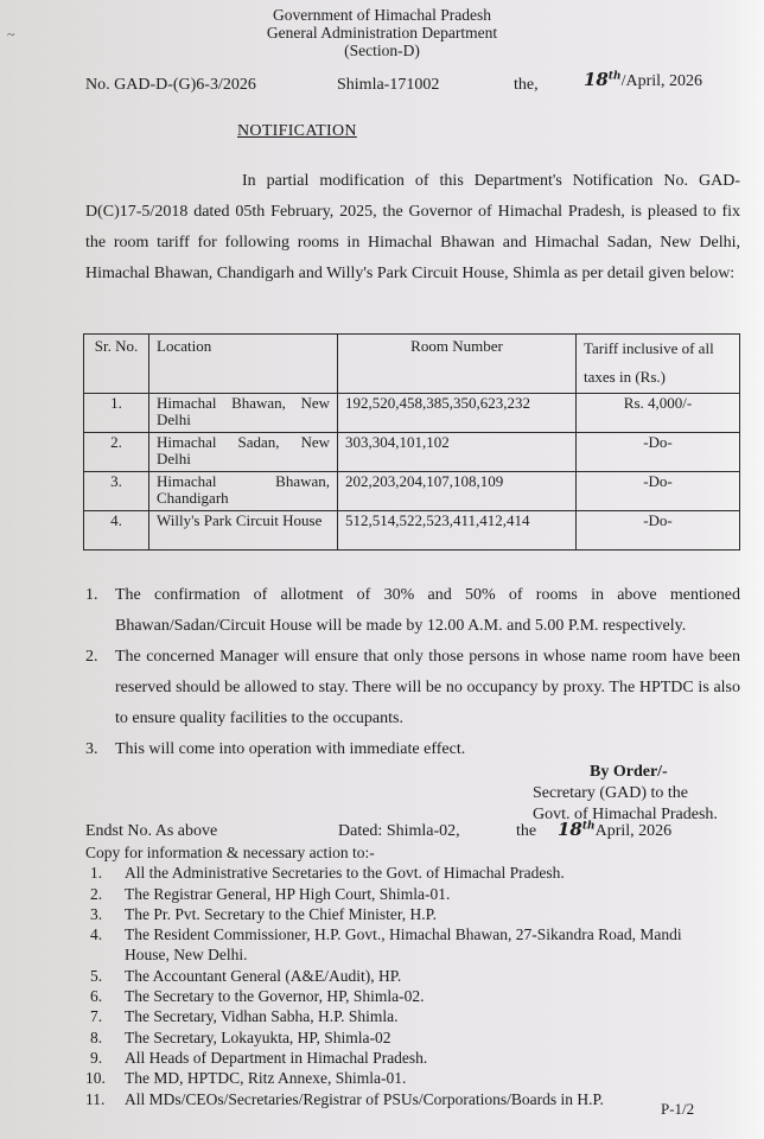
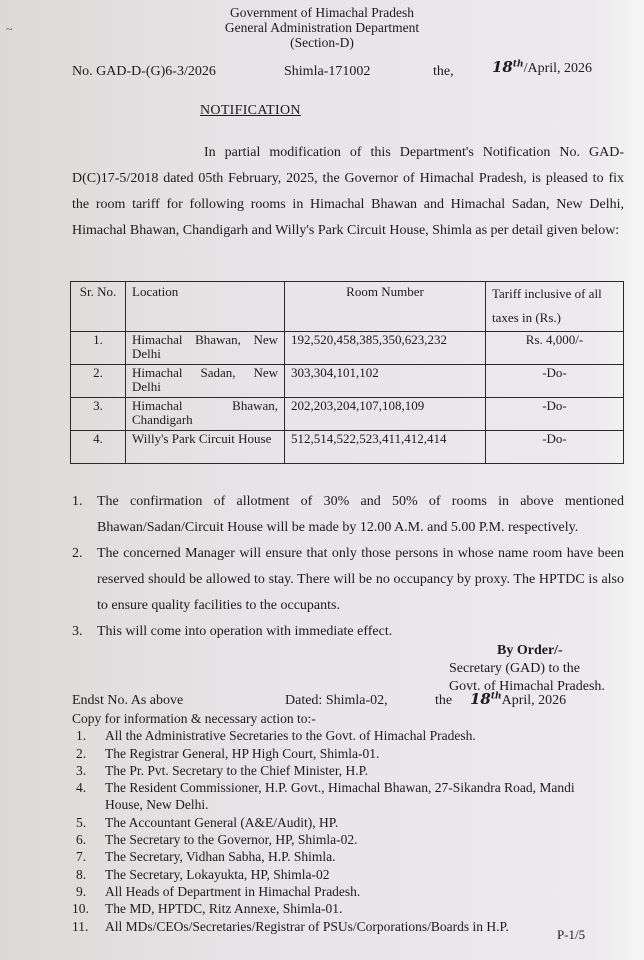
  ~
  Government of Himachal Pradesh
  General Administration Department
  (Section-D)
  No. GAD-D-(G)6-3/2026
  Shimla-171002
  the,
  18th/April, 2026
  NOTIFICATION
  In partial modification of this Department's Notification No. GAD-D(C)17-5/2018 dated 05th February, 2025, the Governor of Himachal Pradesh, is pleased to fix the room tariff for following rooms in Himachal Bhawan and Himachal Sadan, New Delhi, Himachal Bhawan, Chandigarh and Willy's Park Circuit House, Shimla as per detail given below:
  Sr. No.	Location	Room Number	Tariff inclusive of all taxes in (Rs.)
  1.	Himachal Bhawan, New Delhi	192,520,458,385,350,623,232	Rs. 4,000/-
  2.	Himachal Sadan, New Delhi	303,304,101,102	-Do-
  3.	Himachal Bhawan, Chandigarh	202,203,204,107,108,109	-Do-
  4.	Willy's Park Circuit House	512,514,522,523,411,412,414	-Do-
  1.
  The confirmation of allotment of 30% and 50% of rooms in above mentioned Bhawan/Sadan/Circuit House will be made by 12.00 A.M. and 5.00 P.M. respectively.
  2.
  The concerned Manager will ensure that only those persons in whose name room have been reserved should be allowed to stay. There will be no occupancy by proxy. The HPTDC is also to ensure quality facilities to the occupants.
  3.
  This will come into operation with immediate effect.
  By Order/-
  Secretary (GAD) to the
  Govt. of Himachal Pradesh.
  Endst No. As above
  Dated: Shimla-02,
  the
  18thApril, 2026
  Copy for information & necessary action to:-
  1.
  All the Administrative Secretaries to the Govt. of Himachal Pradesh.
  2.
  The Registrar General, HP High Court, Shimla-01.
  3.
  The Pr. Pvt. Secretary to the Chief Minister, H.P.
  4.
  The Resident Commissioner, H.P. Govt., Himachal Bhawan, 27-Sikandra Road, Mandi House, New Delhi.
  5.
  The Accountant General (A&E/Audit), HP.
  6.
  The Secretary to the Governor, HP, Shimla-02.
  7.
  The Secretary, Vidhan Sabha, H.P. Shimla.
  8.
  The Secretary, Lokayukta, HP, Shimla-02
  9.
  All Heads of Department in Himachal Pradesh.
  10.
  The MD, HPTDC, Ritz Annexe, Shimla-01.
  11.
  All MDs/CEOs/Secretaries/Registrar of PSUs/Corporations/Boards in H.P.
- P-1/2
+ P-1/5
